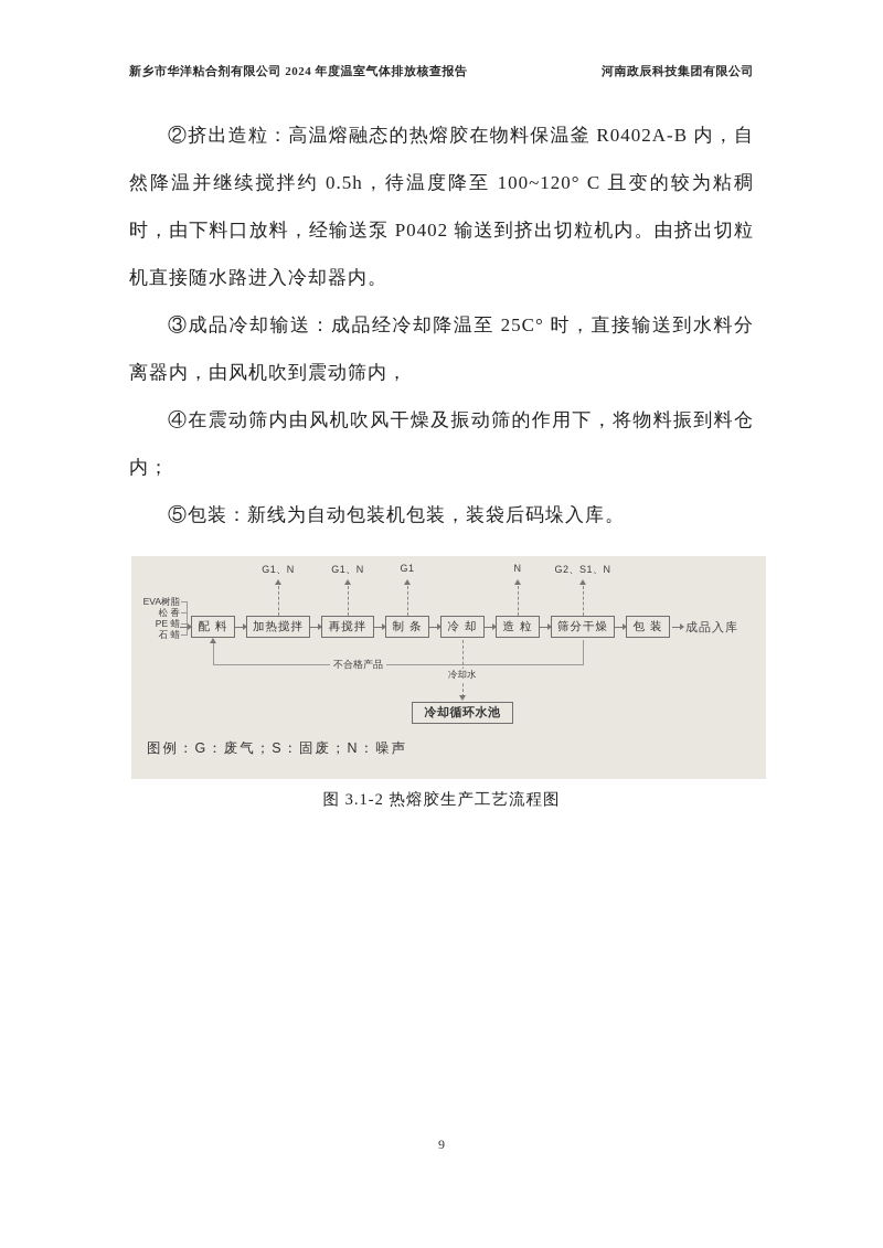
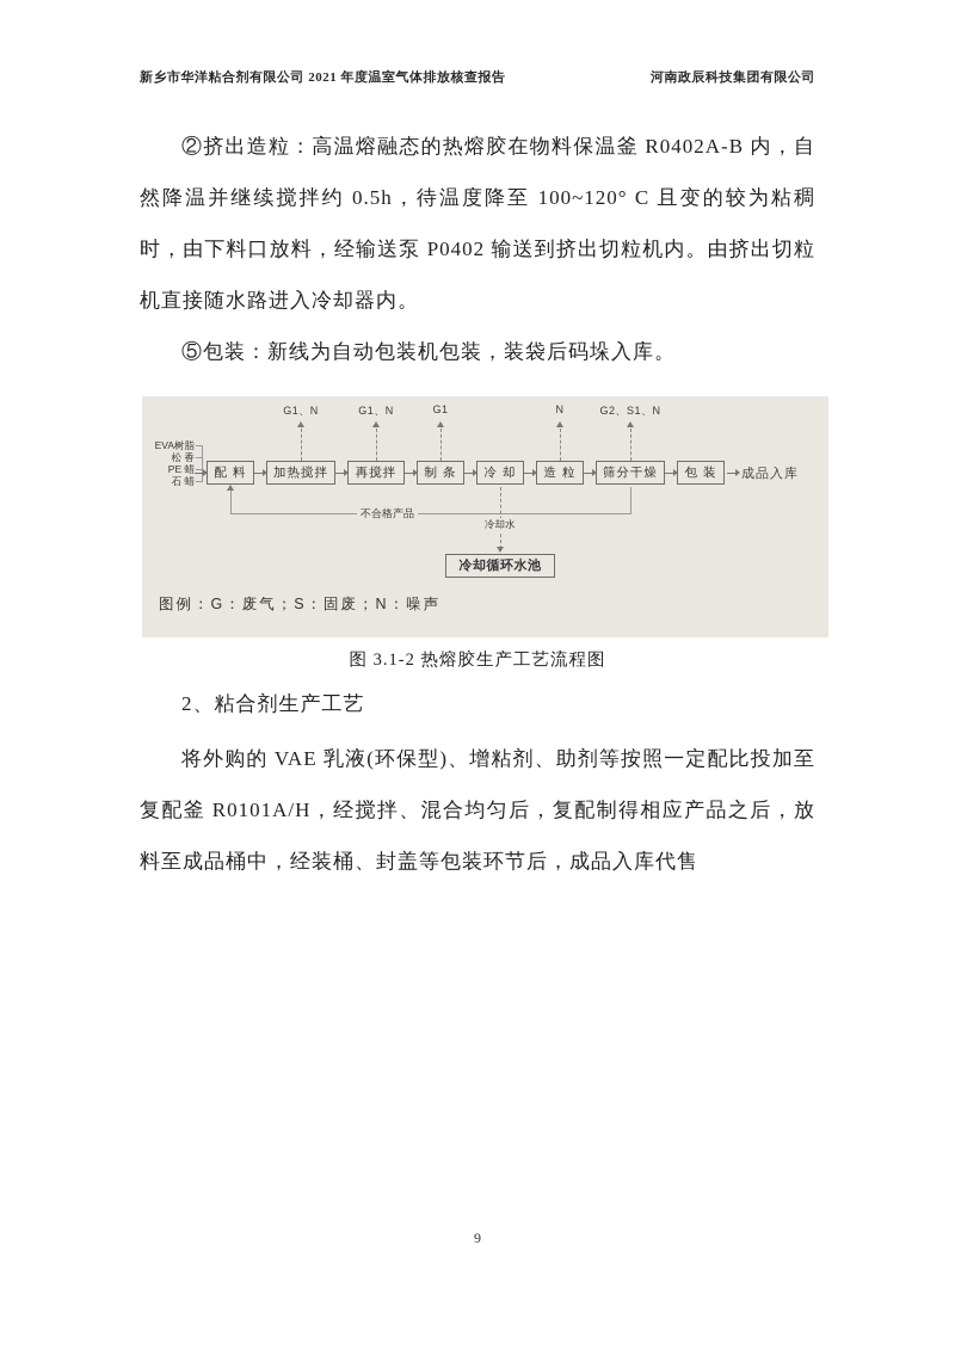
- 新乡市华洋粘合剂有限公司 2024 年度温室气体排放核查报告
+ 新乡市华洋粘合剂有限公司 2021 年度温室气体排放核查报告
  河南政辰科技集团有限公司
  ②挤出造粒：高温熔融态的热熔胶在物料保温釜 R0402A-B 内，自然降温并继续搅拌约 0.5h，待温度降至 100~120° C 且变的较为粘稠时，由下料口放料，经输送泵 P0402 输送到挤出切粒机内。由挤出切粒机直接随水路进入冷却器内。
- ③成品冷却输送：成品经冷却降温至 25C° 时，直接输送到水料分离器内，由风机吹到震动筛内，
- ④在震动筛内由风机吹风干燥及振动筛的作用下，将物料振到料仓内；
  ⑤包装：新线为自动包装机包装，装袋后码垛入库。
  EVA树脂
  松 香
  PE 蜡
  石 蜡
  配 料
  加热搅拌
  再搅拌
  制 条
  冷 却
  造 粒
  筛分干燥
  包 装
  成品入库
  G1、N
  G1、N
  G1
  N
  G2、S1、N
  不合格产品
  冷却水
  冷却循环水池
  图例：G：废气；S：固废；N：噪声
  图 3.1-2 热熔胶生产工艺流程图
+ 2、粘合剂生产工艺
+ 将外购的 VAE 乳液(环保型)、增粘剂、助剂等按照一定配比投加至复配釜 R0101A/H，经搅拌、混合均匀后，复配制得相应产品之后，放料至成品桶中，经装桶、封盖等包装环节后，成品入库代售
  9
